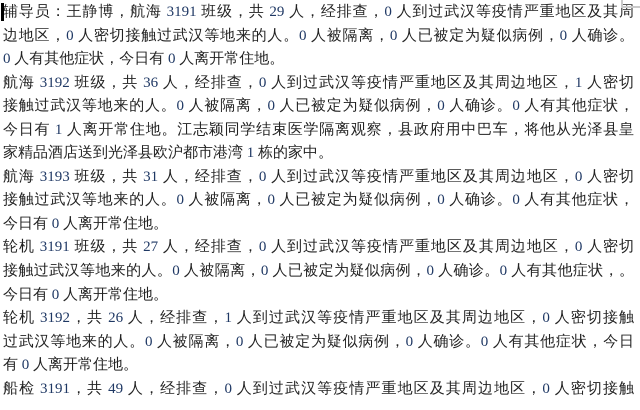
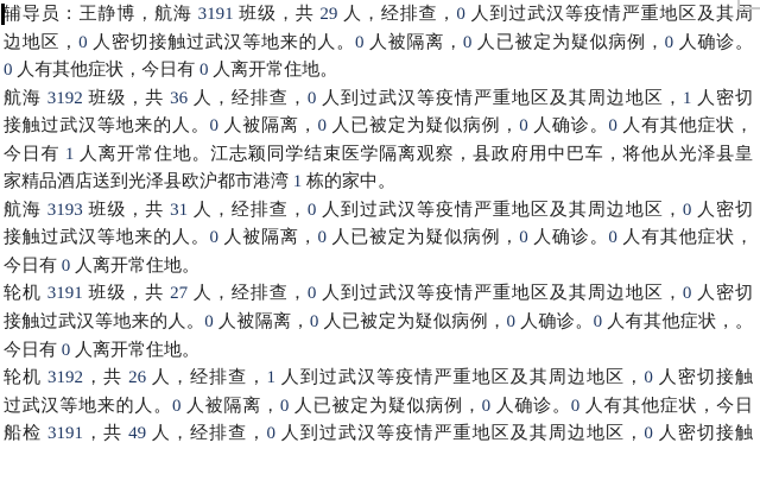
  辅导员：王静博，航海 3191 班级，共 29 人，经排查，0 人到过武汉等疫情严重地区及其周
  边地区，0 人密切接触过武汉等地来的人。0 人被隔离，0 人已被定为疑似病例，0 人确诊。
  0 人有其他症状，今日有 0 人离开常住地。
  航海 3192 班级，共 36 人，经排查，0 人到过武汉等疫情严重地区及其周边地区，1 人密切
  接触过武汉等地来的人。0 人被隔离，0 人已被定为疑似病例，0 人确诊。0 人有其他症状，
  今日有 1 人离开常住地。江志颖同学结束医学隔离观察，县政府用中巴车，将他从光泽县皇
  家精品酒店送到光泽县欧沪都市港湾 1 栋的家中。
  航海 3193 班级，共 31 人，经排查，0 人到过武汉等疫情严重地区及其周边地区，0 人密切
  接触过武汉等地来的人。0 人被隔离，0 人已被定为疑似病例，0 人确诊。0 人有其他症状，
  今日有 0 人离开常住地。
  轮机 3191 班级，共 27 人，经排查，0 人到过武汉等疫情严重地区及其周边地区，0 人密切
  接触过武汉等地来的人。0 人被隔离，0 人已被定为疑似病例，0 人确诊。0 人有其他症状，。
  今日有 0 人离开常住地。
  轮机 3192，共 26 人，经排查，1 人到过武汉等疫情严重地区及其周边地区，0 人密切接触
  过武汉等地来的人。0 人被隔离，0 人已被定为疑似病例，0 人确诊。0 人有其他症状，今日
- 有 0 人离开常住地。
  船检 3191，共 49 人，经排查，0 人到过武汉等疫情严重地区及其周边地区，0 人密切接触
